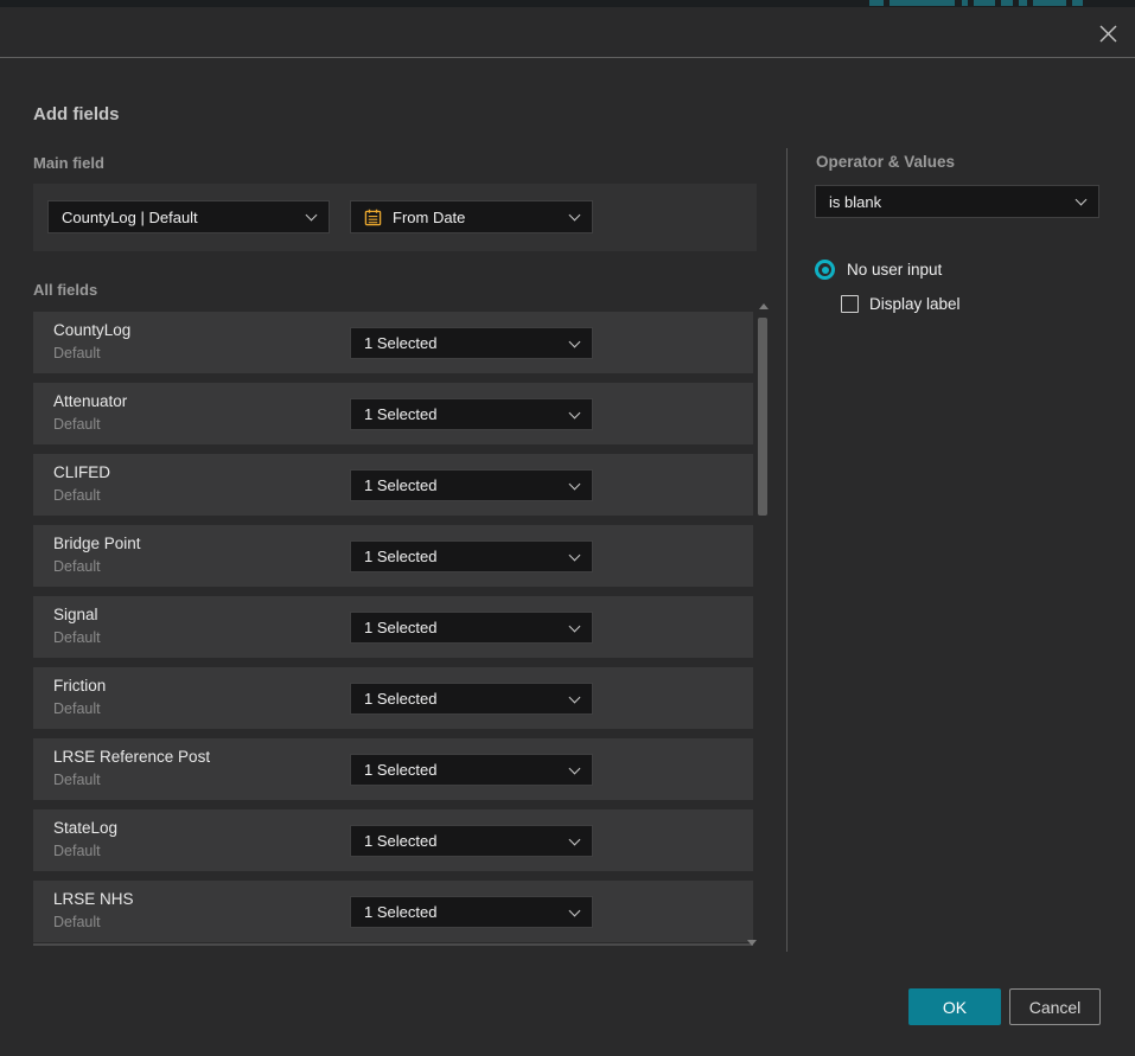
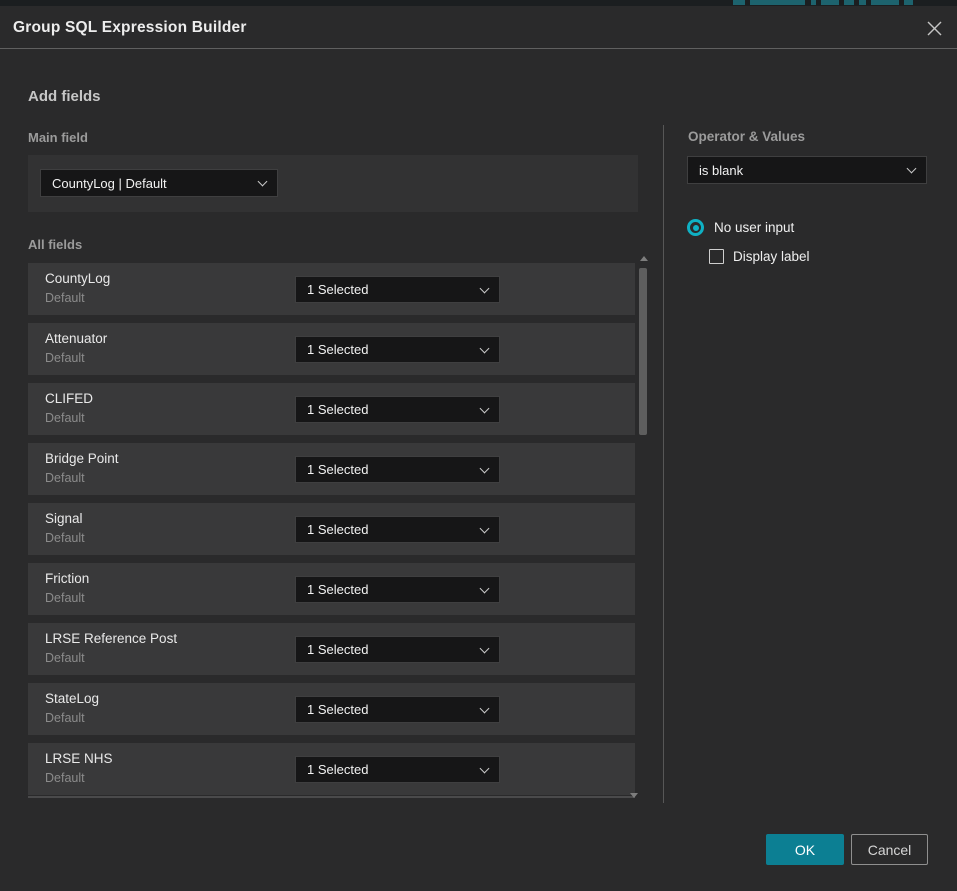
+ Group SQL Expression Builder
  Add fields
  Main field
  CountyLog | Default
- From Date
  All fields
  CountyLog
  Default
  1 Selected
  Attenuator
  Default
  1 Selected
  CLIFED
  Default
  1 Selected
  Bridge Point
  Default
  1 Selected
  Signal
  Default
  1 Selected
  Friction
  Default
  1 Selected
  LRSE Reference Post
  Default
  1 Selected
  StateLog
  Default
  1 Selected
  LRSE NHS
  Default
  1 Selected
  Operator & Values
  is blank
  No user input
  Display label
  OK
  Cancel
